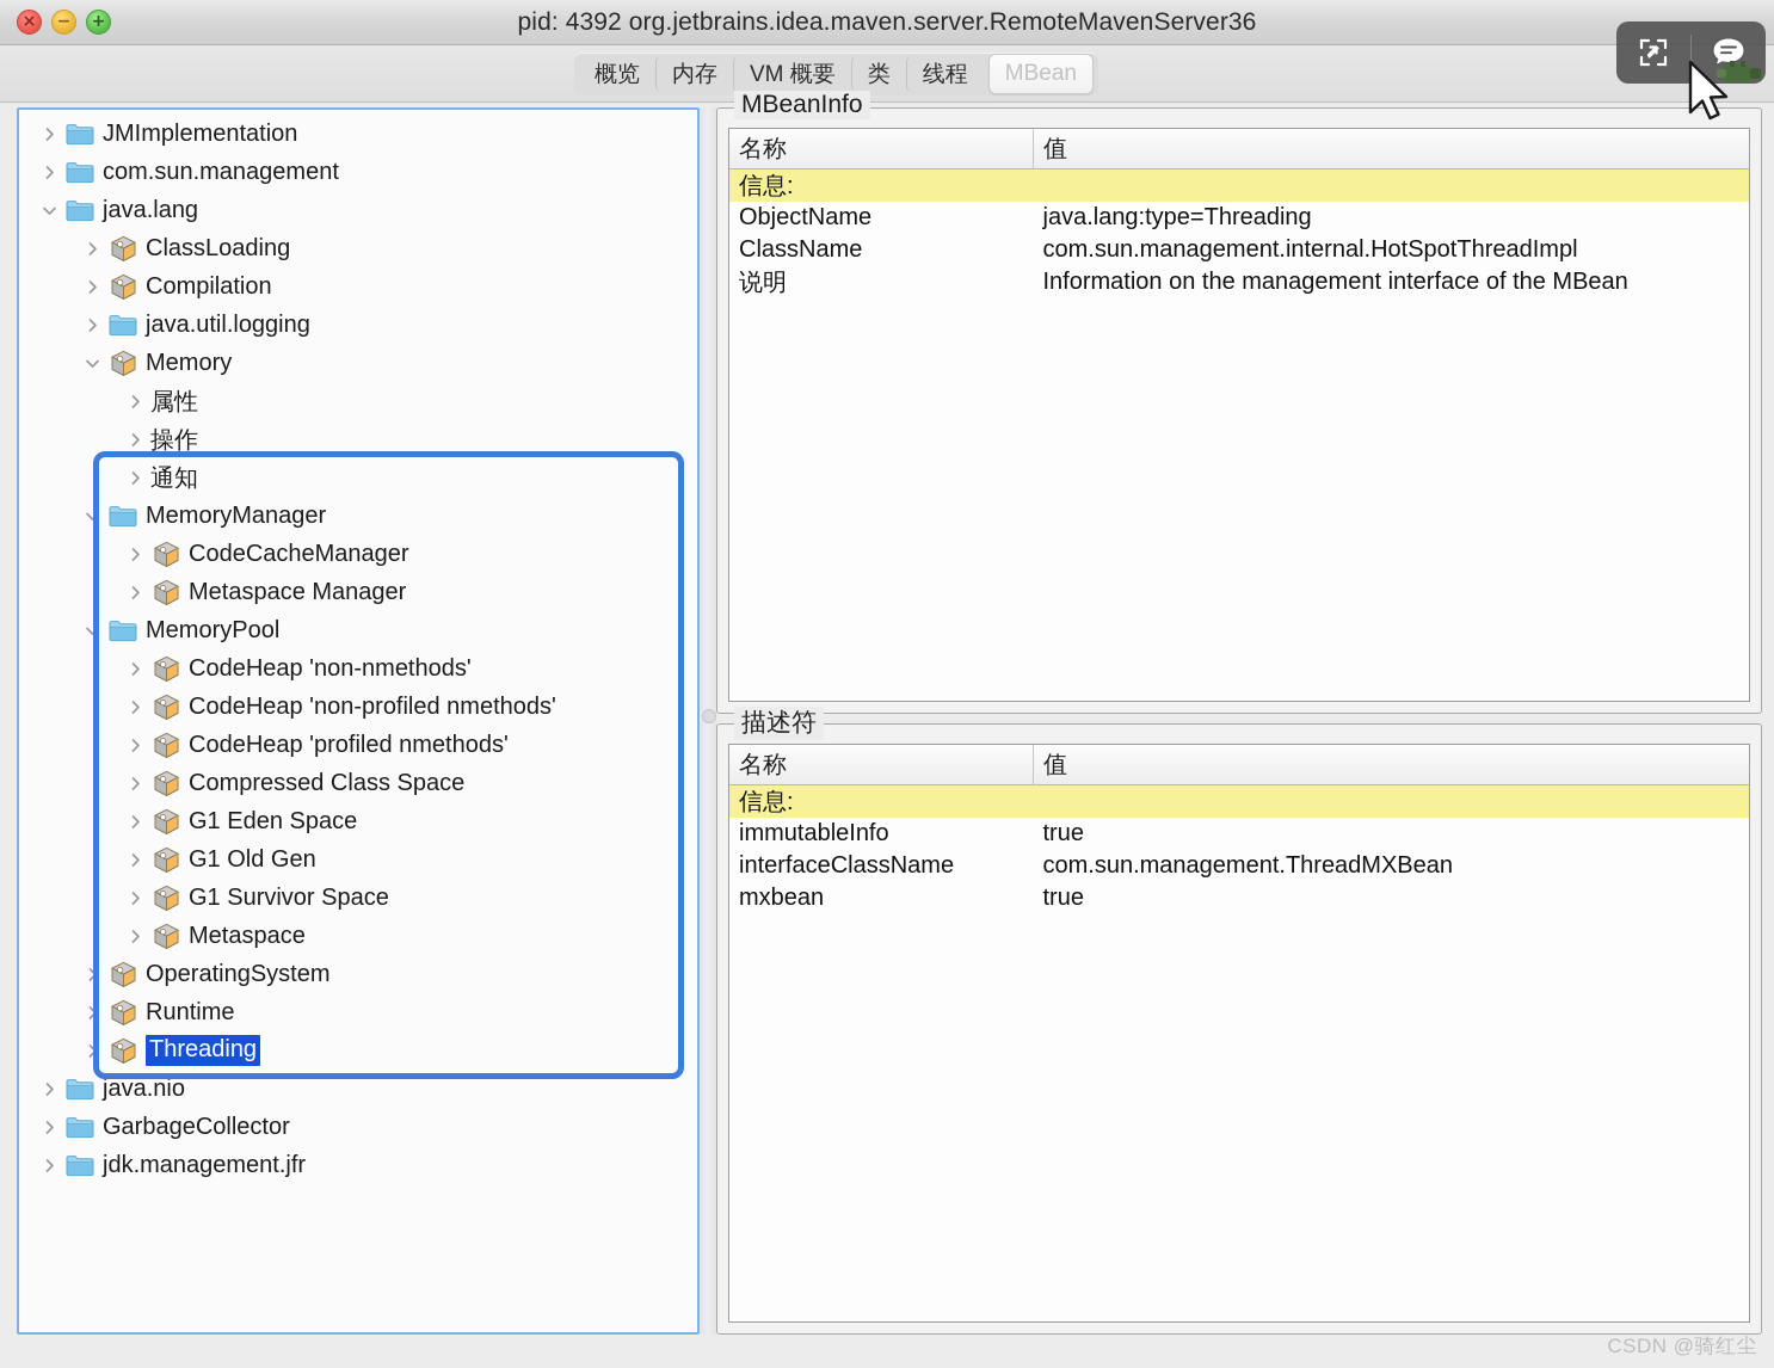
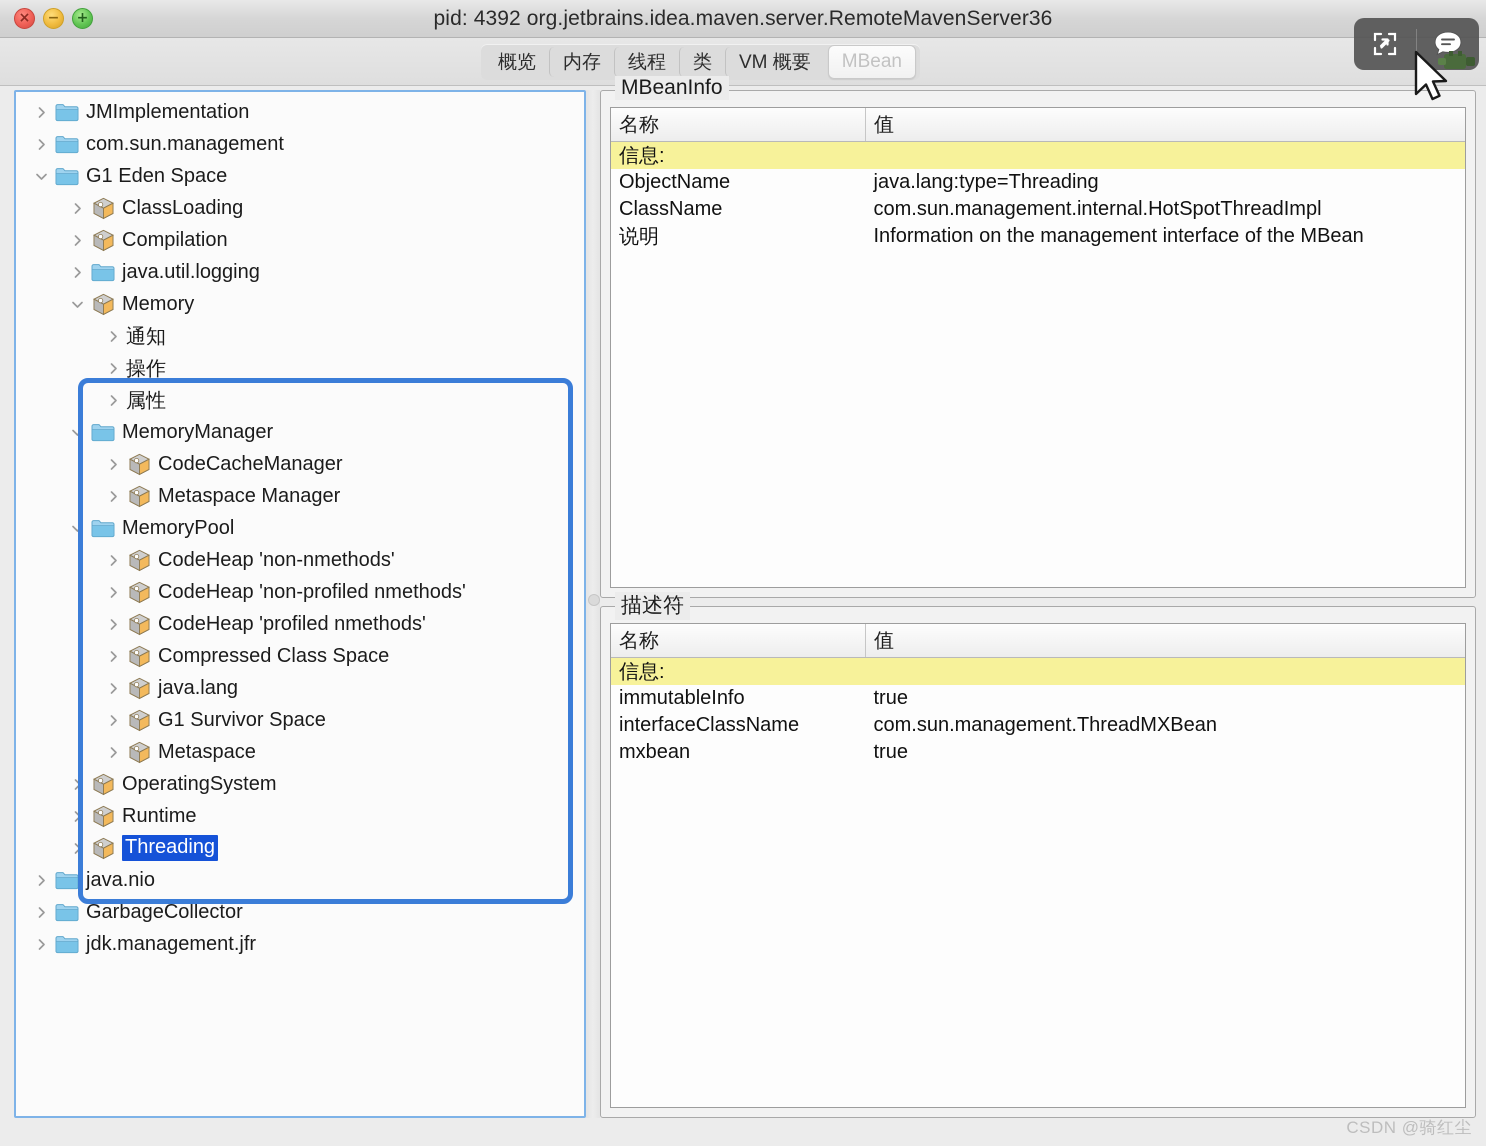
  ×
  −
  +
  pid: 4392 org.jetbrains.idea.maven.server.RemoteMavenServer36
  概览
  内存
- VM 概要
+ 线程
  类
- 线程
+ VM 概要
  MBean
  JMImplementation
  com.sun.management
- java.lang
+ G1 Eden Space
  ClassLoading
  Compilation
  java.util.logging
  Memory
- 属性
+ 通知
  操作
- 通知
+ 属性
  MemoryManager
  CodeCacheManager
  Metaspace Manager
  MemoryPool
  CodeHeap 'non-nmethods'
  CodeHeap 'non-profiled nmethods'
  CodeHeap 'profiled nmethods'
  Compressed Class Space
- G1 Eden Space
+ java.lang
- G1 Old Gen
  G1 Survivor Space
  Metaspace
  OperatingSystem
  Runtime
  Threading
  java.nio
  GarbageCollector
  jdk.management.jfr
  MBeanInfo
  名称	值
  信息:
  ObjectName	java.lang:type=Threading
  ClassName	com.sun.management.internal.HotSpotThreadImpl
  说明	Information on the management interface of the MBean
  描述符
  名称	值
  信息:
  immutableInfo	true
  interfaceClassName	com.sun.management.ThreadMXBean
  mxbean	true
  CSDN @骑红尘
